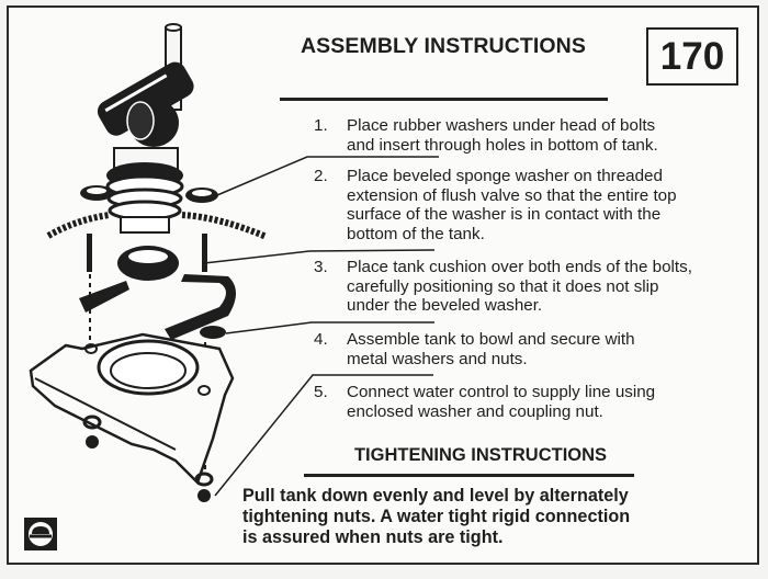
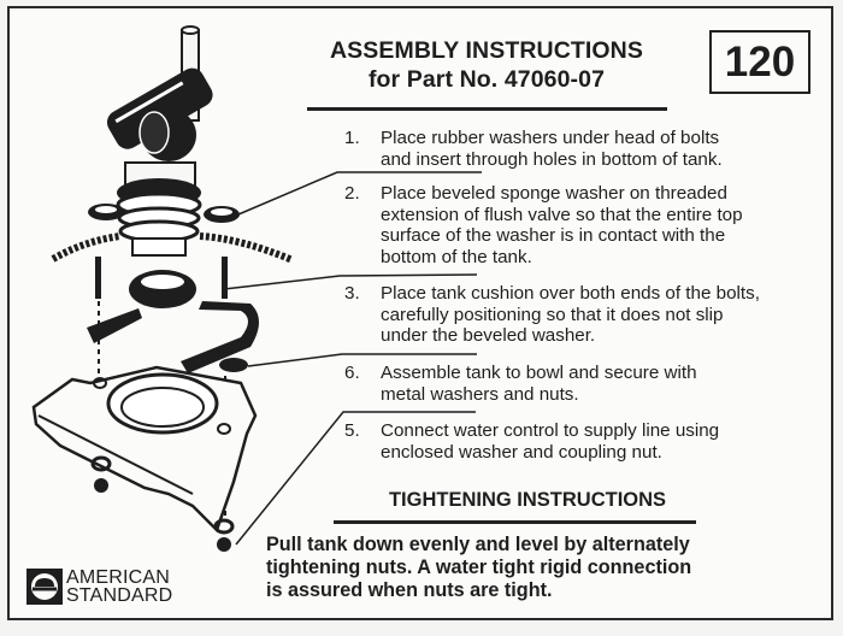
  ASSEMBLY INSTRUCTIONS
+ for Part No. 47060-07
- 170
+ 120
  1.
  Place rubber washers under head of bolts
  and insert through holes in bottom of tank.
  2.
  Place beveled sponge washer on threaded
  extension of flush valve so that the entire top
  surface of the washer is in contact with the
  bottom of the tank.
  3.
  Place tank cushion over both ends of the bolts,
  carefully positioning so that it does not slip
  under the beveled washer.
- 4.
+ 6.
  Assemble tank to bowl and secure with
  metal washers and nuts.
  5.
  Connect water control to supply line using
  enclosed washer and coupling nut.
  TIGHTENING INSTRUCTIONS
  Pull tank down evenly and level by alternately
  tightening nuts. A water tight rigid connection
  is assured when nuts are tight.
+ AMERICAN
+ STANDARD
